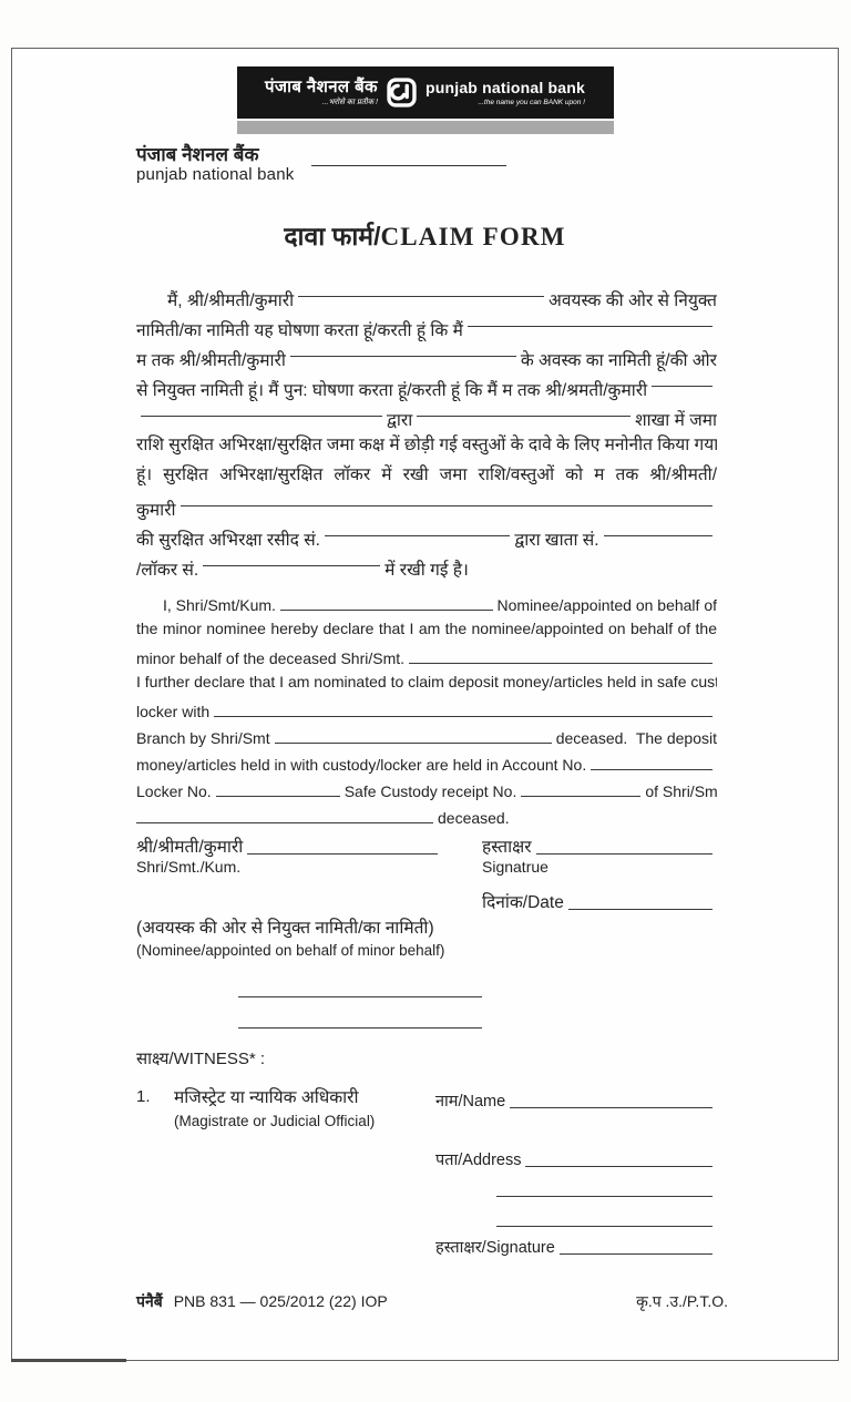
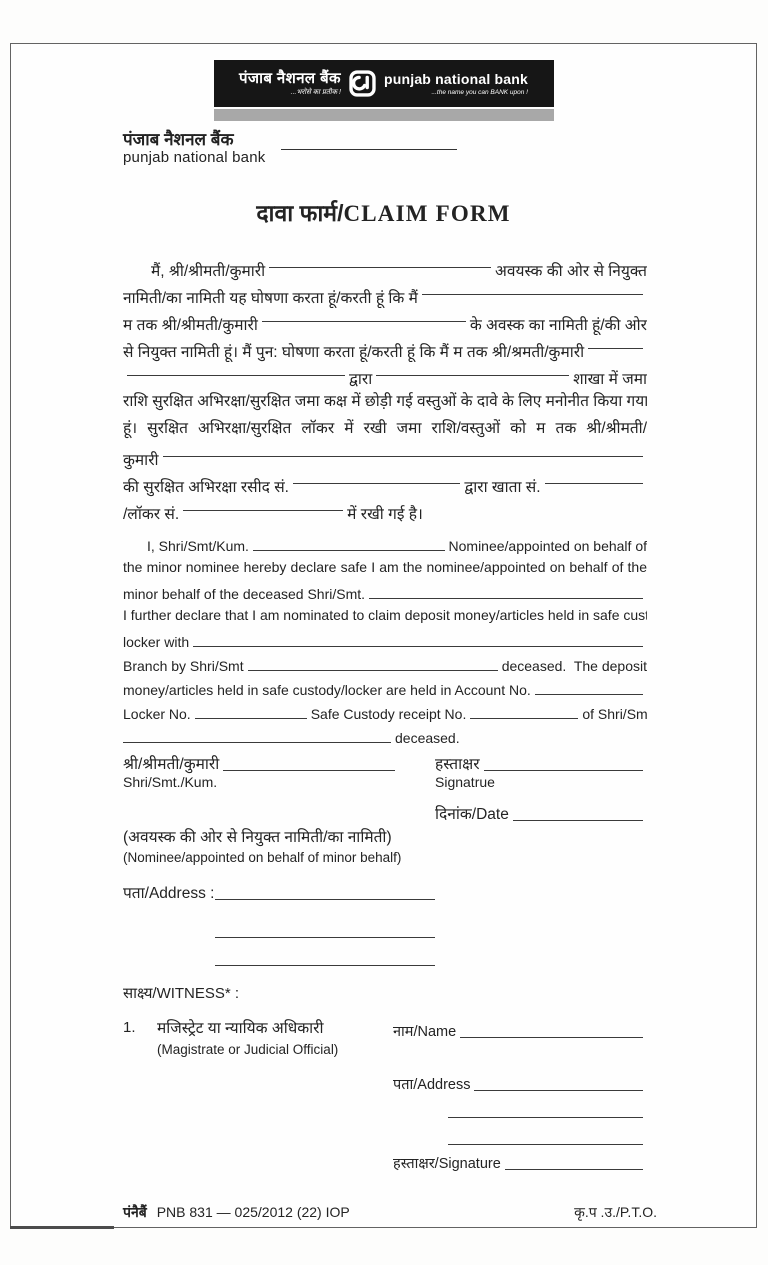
  पंजाब नैशनल बैंक
  punjab national bank
  पंजाब नैशनल बैंक
  punjab national bank
  दावा फार्म/CLAIM FORM
  मैं, श्री/श्रीमती/कुमारी
  अवयस्क की ओर से नियुक्त
  नामिती/का नामिती यह घोषणा करता हूं/करती हूं कि मैं
  म तक श्री/श्रीमती/कुमारी
  के अवस्क का नामिती हूं/की ओर
  से नियुक्त नामिती हूं। मैं पुन: घोषणा करता हूं/करती हूं कि मैं म तक श्री/श्रमती/कुमारी
  द्वारा
  शाखा में जमा
  राशि सुरक्षित अभिरक्षा/सुरक्षित जमा कक्ष में छोड़ी गई वस्तुओं के दावे के लिए मनोनीत किया गया
  हूं। सुरक्षित अभिरक्षा/सुरक्षित लॉकर में रखी जमा राशि/वस्तुओं को म तक श्री/श्रीमती/
  कुमारी
  की सुरक्षित अभिरक्षा रसीद सं.
  द्वारा खाता सं.
  /लॉकर सं.
  में रखी गई है।
  I, Shri/Smt/Kum.
  Nominee/appointed on behalf of
- the minor nominee hereby declare that I am the nominee/appointed on behalf of the
+ the minor nominee hereby declare safe I am the nominee/appointed on behalf of the
  minor behalf of the deceased Shri/Smt.
  I further declare that I am nominated to claim deposit money/articles held in safe cus
  locker with
  Branch by Shri/Smt
  deceased. The deposit
- money/articles held in with custody/locker are held in Account No.
+ money/articles held in safe custody/locker are held in Account No.
  Locker No.
  Safe Custody receipt No.
  of Shri/Sm
  deceased.
  श्री/श्रीमती/कुमारी
  Shri/Smt./Kum.
  (अवयस्क की ओर से नियुक्त नामिती/का नामिती)
  (Nominee/appointed on behalf of minor behalf)
  हस्ताक्षर
  Signatrue
  दिनांक/Date
+ पता/Address :
  साक्ष्य/WITNESS* :
  1.
  मजिस्ट्रेट या न्यायिक अधिकारी
  (Magistrate or Judicial Official)
  नाम/Name
  पता/Address
  हस्ताक्षर/Signature
  पंनैबैं
  PNB 831 — 025/2012 (22) IOP
  कृ.प .उ./P.T.O.
